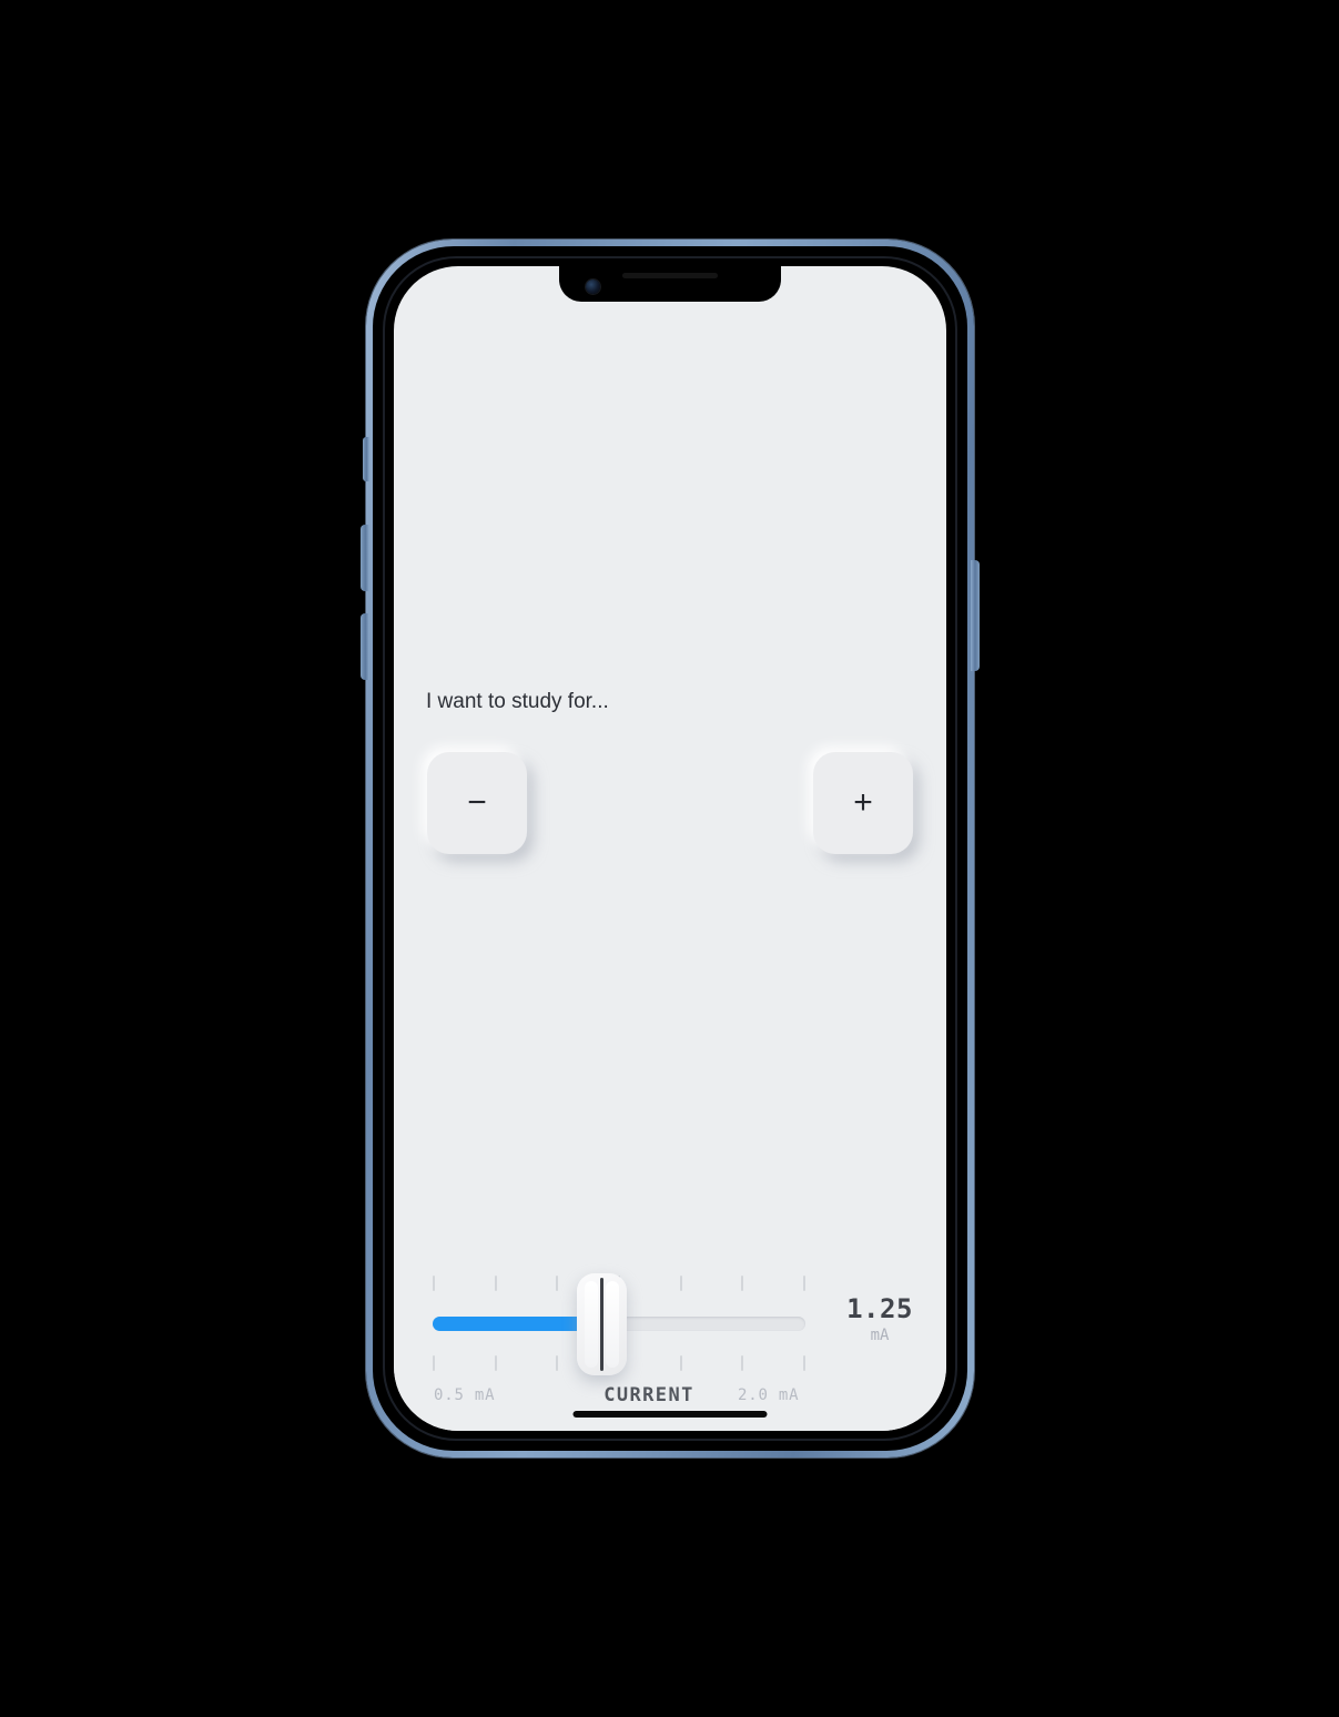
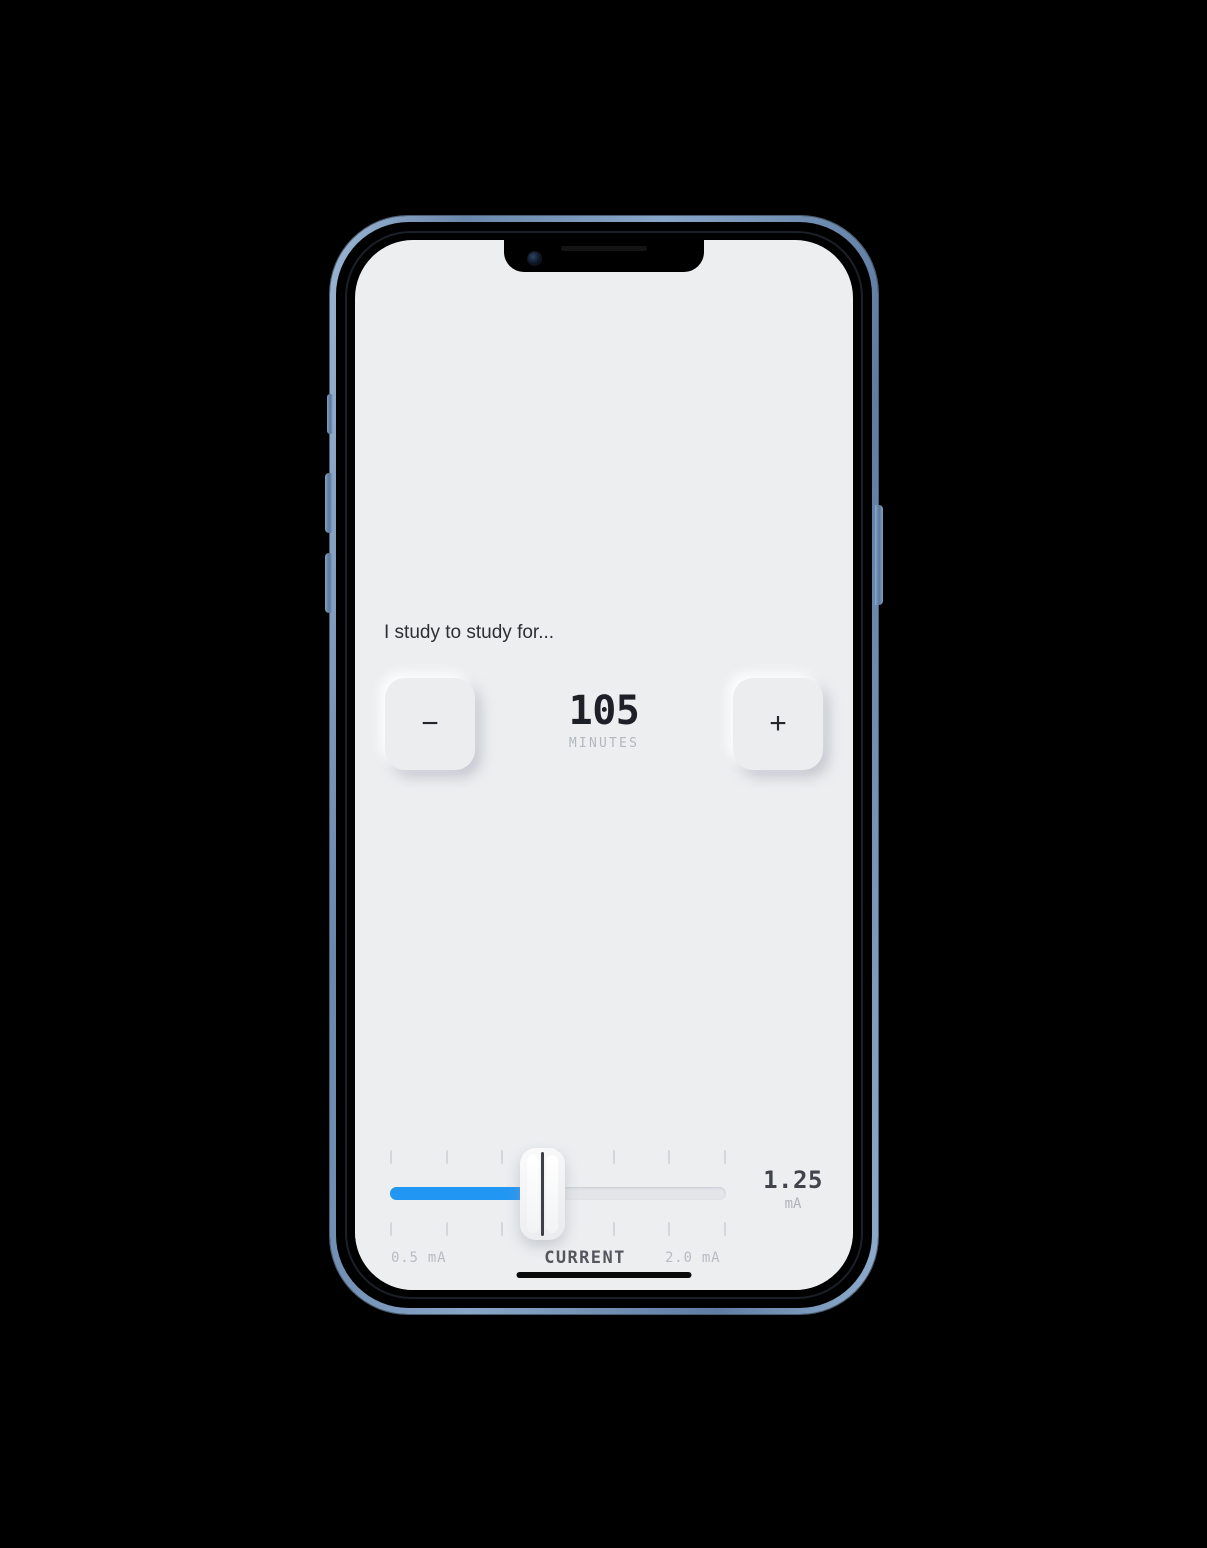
- I want to study for...
+ I study to study for...
  −
+ 105
+ MINUTES
  +
  1.25
  mA
  0.5 mA
  CURRENT
  2.0 mA
